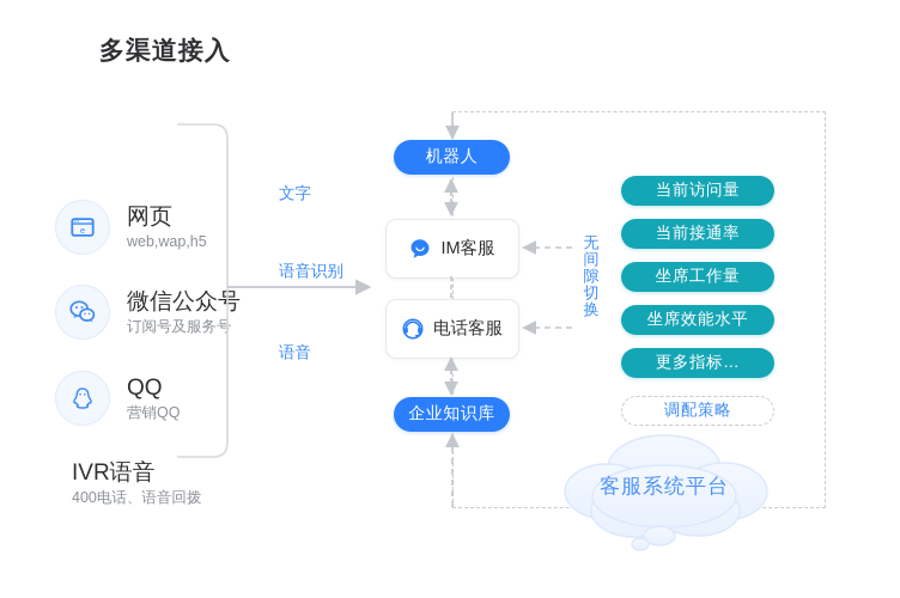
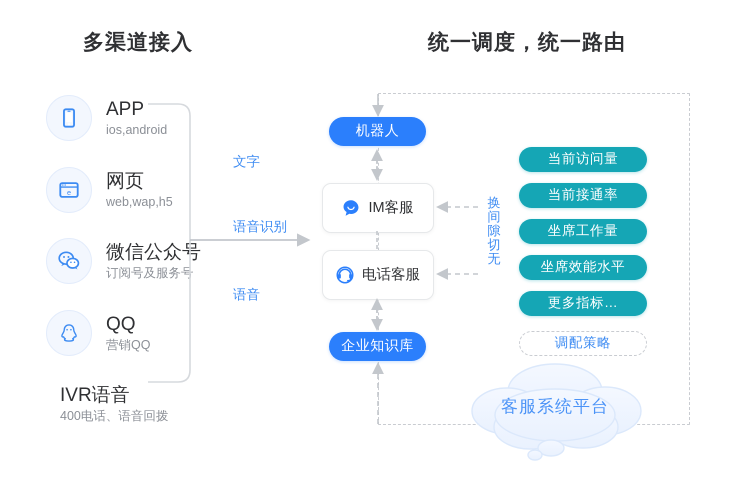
  多渠道接入
+ 统一调度，统一路由
+ APP
+ ios,android
  e
  网页
  web,wap,h5
  微信公众号
  订阅号及服务号
  QQ
  营销QQ
  IVR语音
  400电话、语音回拨
  文字
  语音识别
  语音
  机器人
  IM客服
  电话客服
  企业知识库
- 无
+ 换
  间
  隙
  切
- 换
+ 无
  当前访问量
  当前接通率
  坐席工作量
  坐席效能水平
  更多指标…
  调配策略
  客服系统平台
